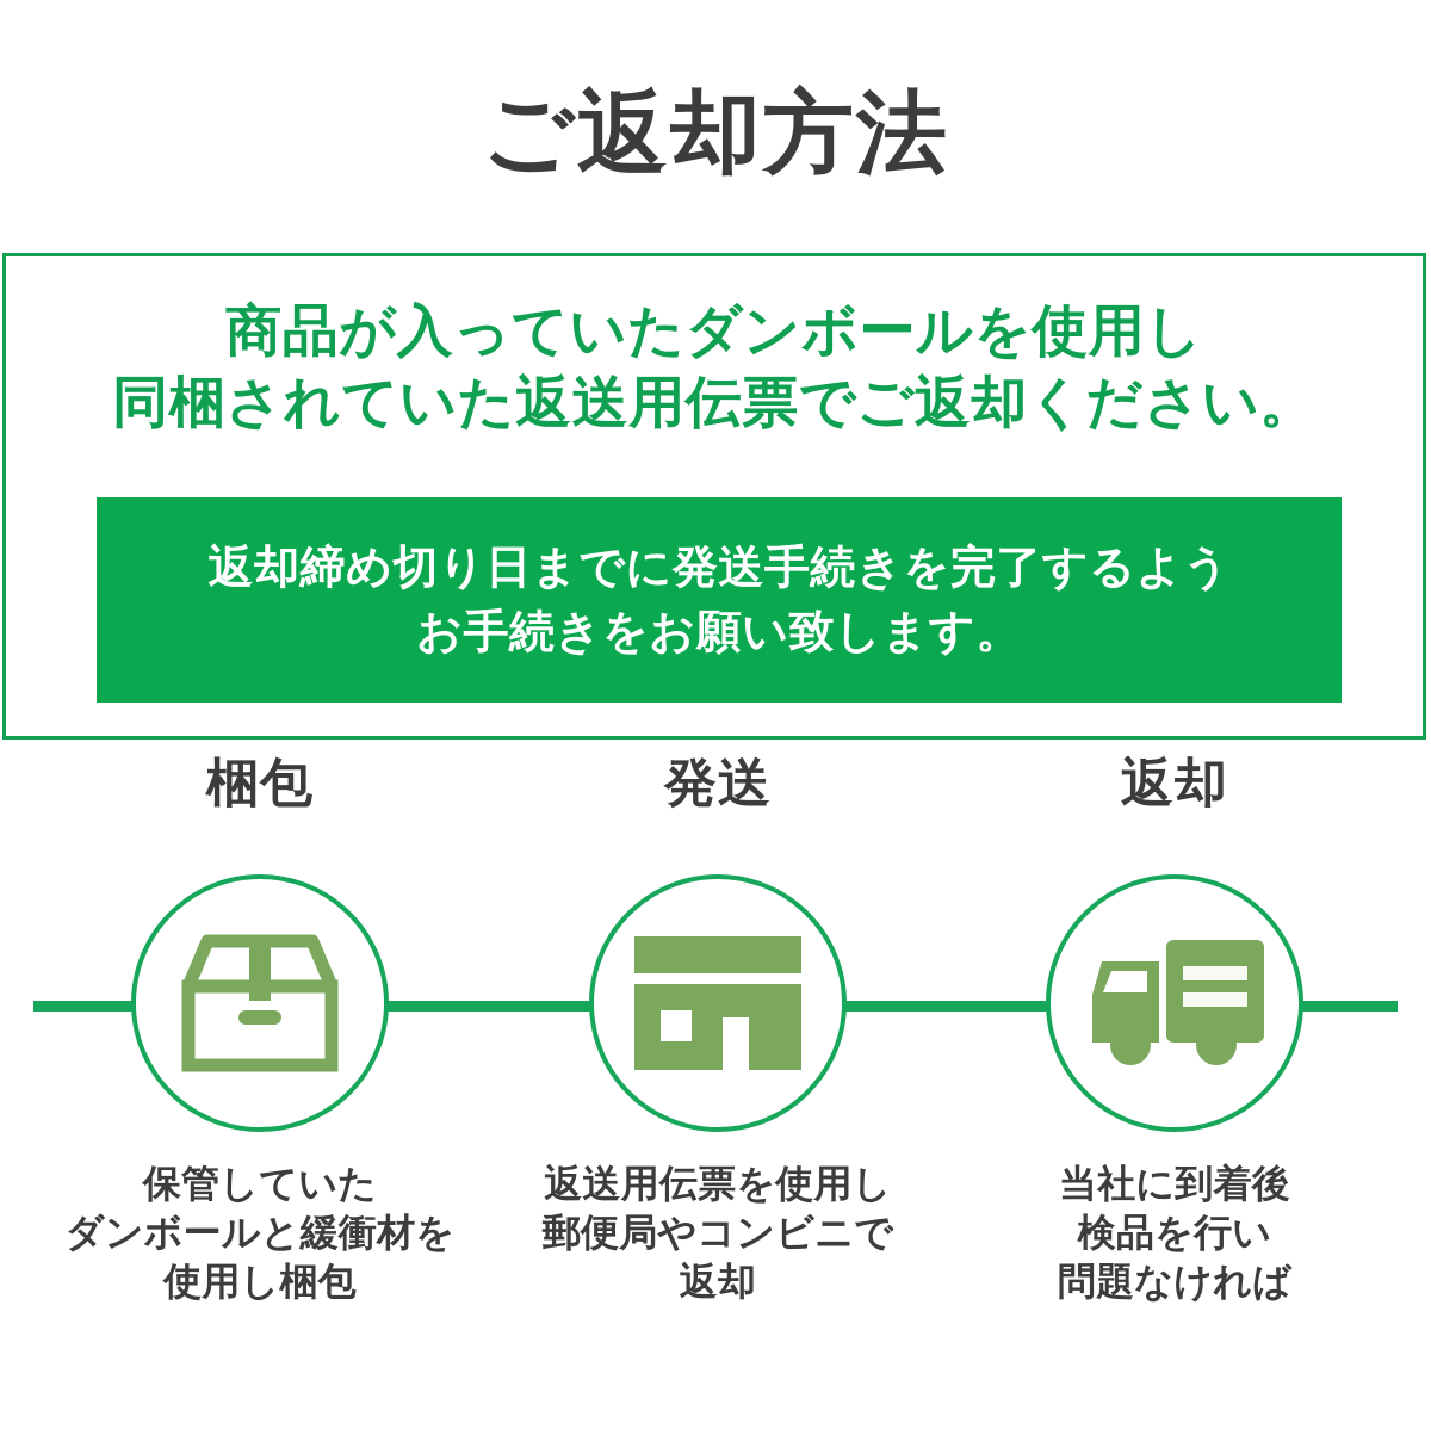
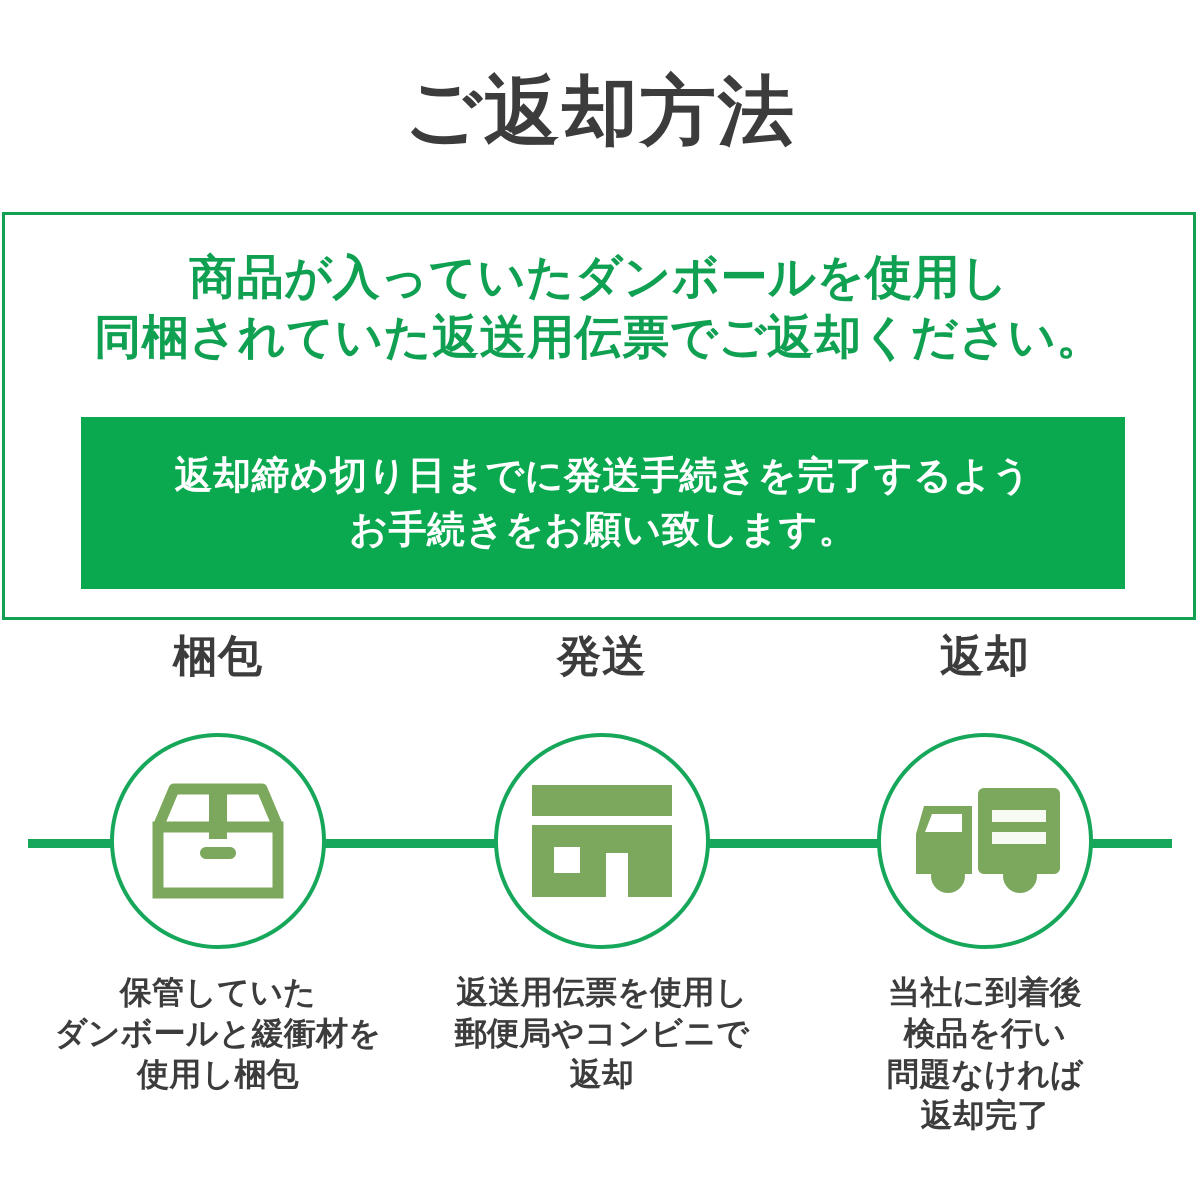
  ご返却方法
  商品が入っていたダンボールを使用し
  同梱されていた返送用伝票でご返却ください。
  返却締め切り日までに発送手続きを完了するよう
  お手続きをお願い致します。
  梱包
  保管していた
  ダンボールと緩衝材を
  使用し梱包
  発送
  返送用伝票を使用し
  郵便局やコンビニで
  返却
  返却
  当社に到着後
  検品を行い
  問題なければ
+ 返却完了
